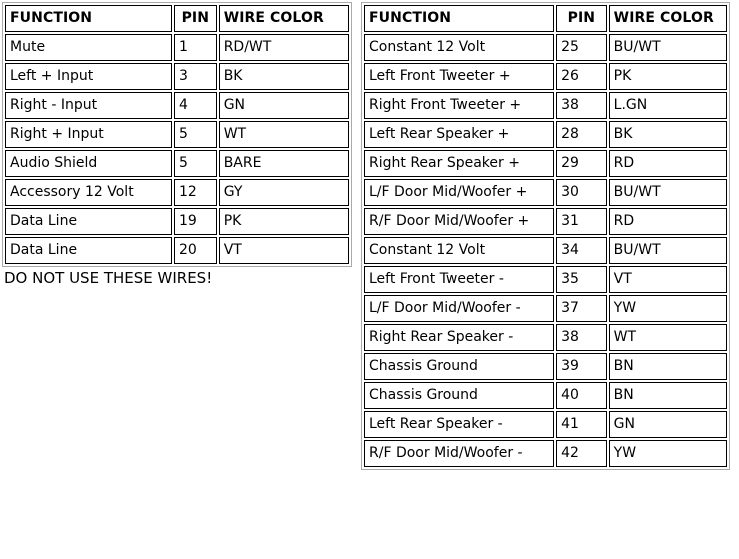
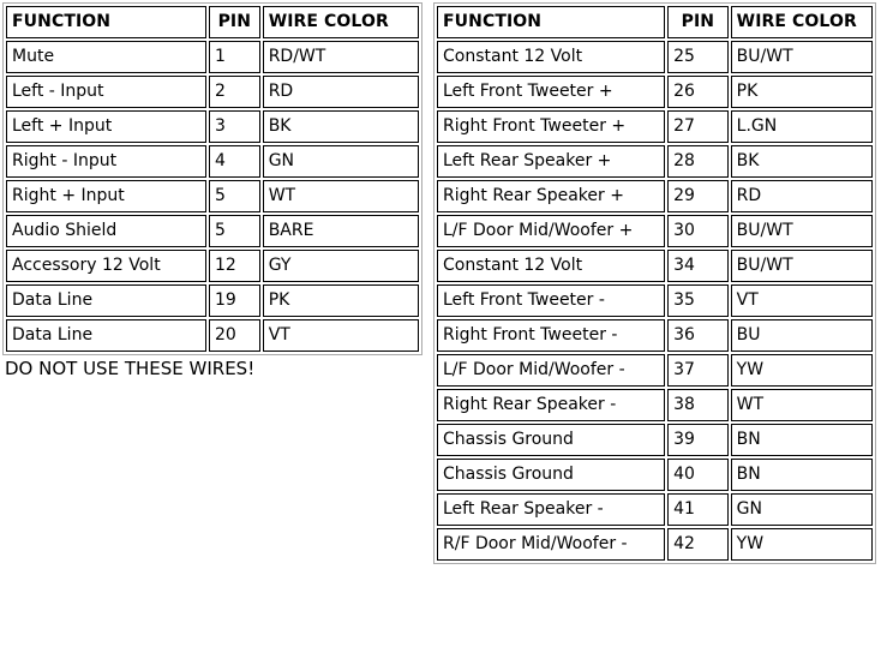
  FUNCTION	PIN	WIRE COLOR
  Mute	1	RD/WT
+ Left - Input	2	RD
  Left + Input	3	BK
  Right - Input	4	GN
  Right + Input	5	WT
  Audio Shield	5	BARE
  Accessory 12 Volt	12	GY
  Data Line	19	PK
  Data Line	20	VT
  DO NOT USE THESE WIRES!
  FUNCTION	PIN	WIRE COLOR
  Constant 12 Volt	25	BU/WT
  Left Front Tweeter +	26	PK
- Right Front Tweeter +	38	L.GN
+ Right Front Tweeter +	27	L.GN
  Left Rear Speaker +	28	BK
  Right Rear Speaker +	29	RD
  L/F Door Mid/Woofer +	30	BU/WT
- R/F Door Mid/Woofer +	31	RD
  Constant 12 Volt	34	BU/WT
  Left Front Tweeter -	35	VT
+ Right Front Tweeter -	36	BU
  L/F Door Mid/Woofer -	37	YW
  Right Rear Speaker -	38	WT
  Chassis Ground	39	BN
  Chassis Ground	40	BN
  Left Rear Speaker -	41	GN
  R/F Door Mid/Woofer -	42	YW
